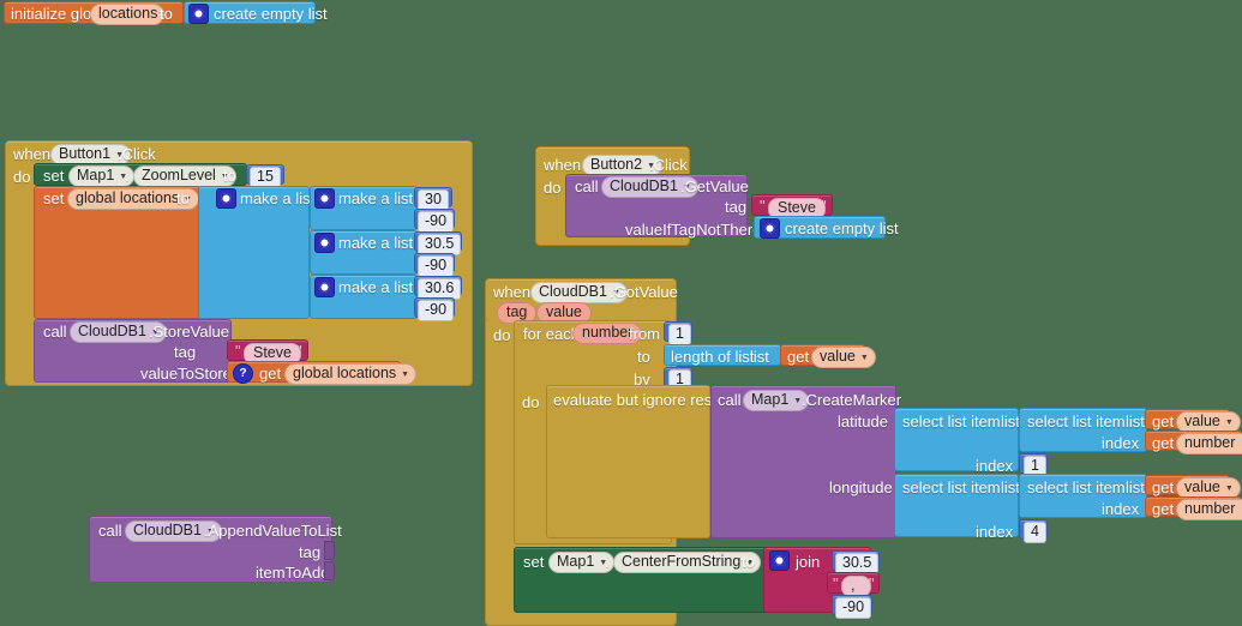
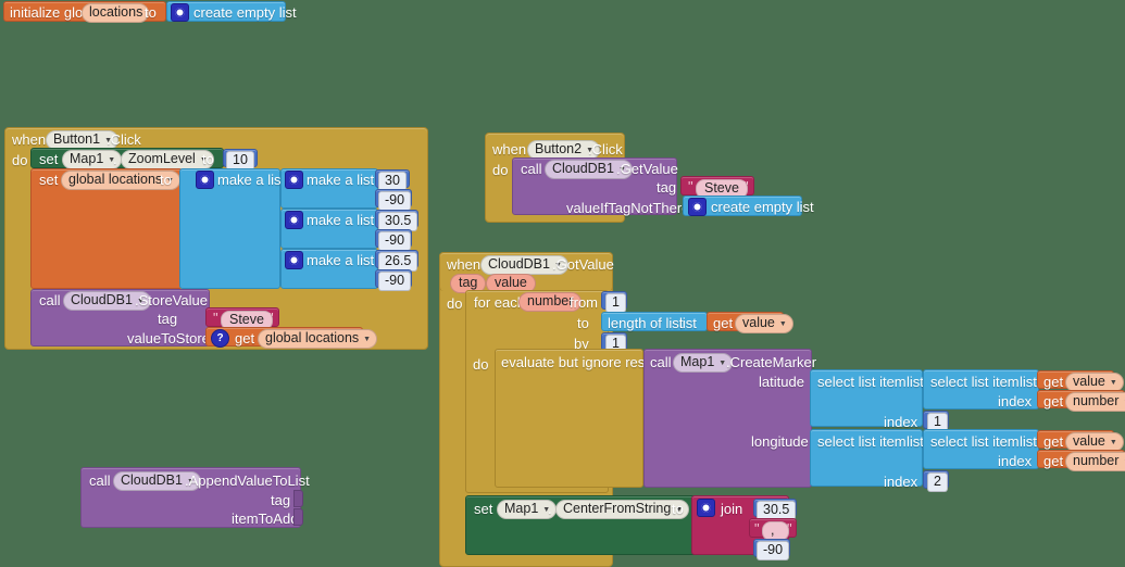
  initialize glo
  locations
  to
  create empty list
  when
  Button1
  .Click
  do
  set
  Map1
  .
  ZoomLevel
  to
- 15
+ 10
  set
  global locations
  to
  make a lis
  make a list
  30
  -90
  make a list
  30.5
  -90
  make a list
- 30.6
+ 26.5
  -90
  call
  CloudDB1
  .StoreValue
  tag
  "
  Steve
  "
  valueToStor
  ?
  get
  global locations
  when
  Button2
  .Click
  do
  call
  CloudDB1
  .GetValue
  tag
  "
  Steve
  "
  valueIfTagNotTher
  create empty list
  call
  CloudDB1
  .AppendValueToList
  tag
  itemToAd
  when
  CloudDB1
  .GotValue
  tag
  value
  do
  for eac
  number
  from
  1
  to
  length of list
  list
  get
  value
  by
  1
  do
  evaluate but ignore res
  call
  Map1
  .CreateMarker
  latitude
  select list item
  lis
  index
  1
  select list item
  list
  get
  value
  index
  get
  number
  longitude
  select list item
  lis
  index
- 4
+ 2
  select list item
  list
  get
  value
  index
  get
  number
  set
  Map1
  .
  CenterFromString
  to
  join
  30.5
  "
  ,
  "
  -90
